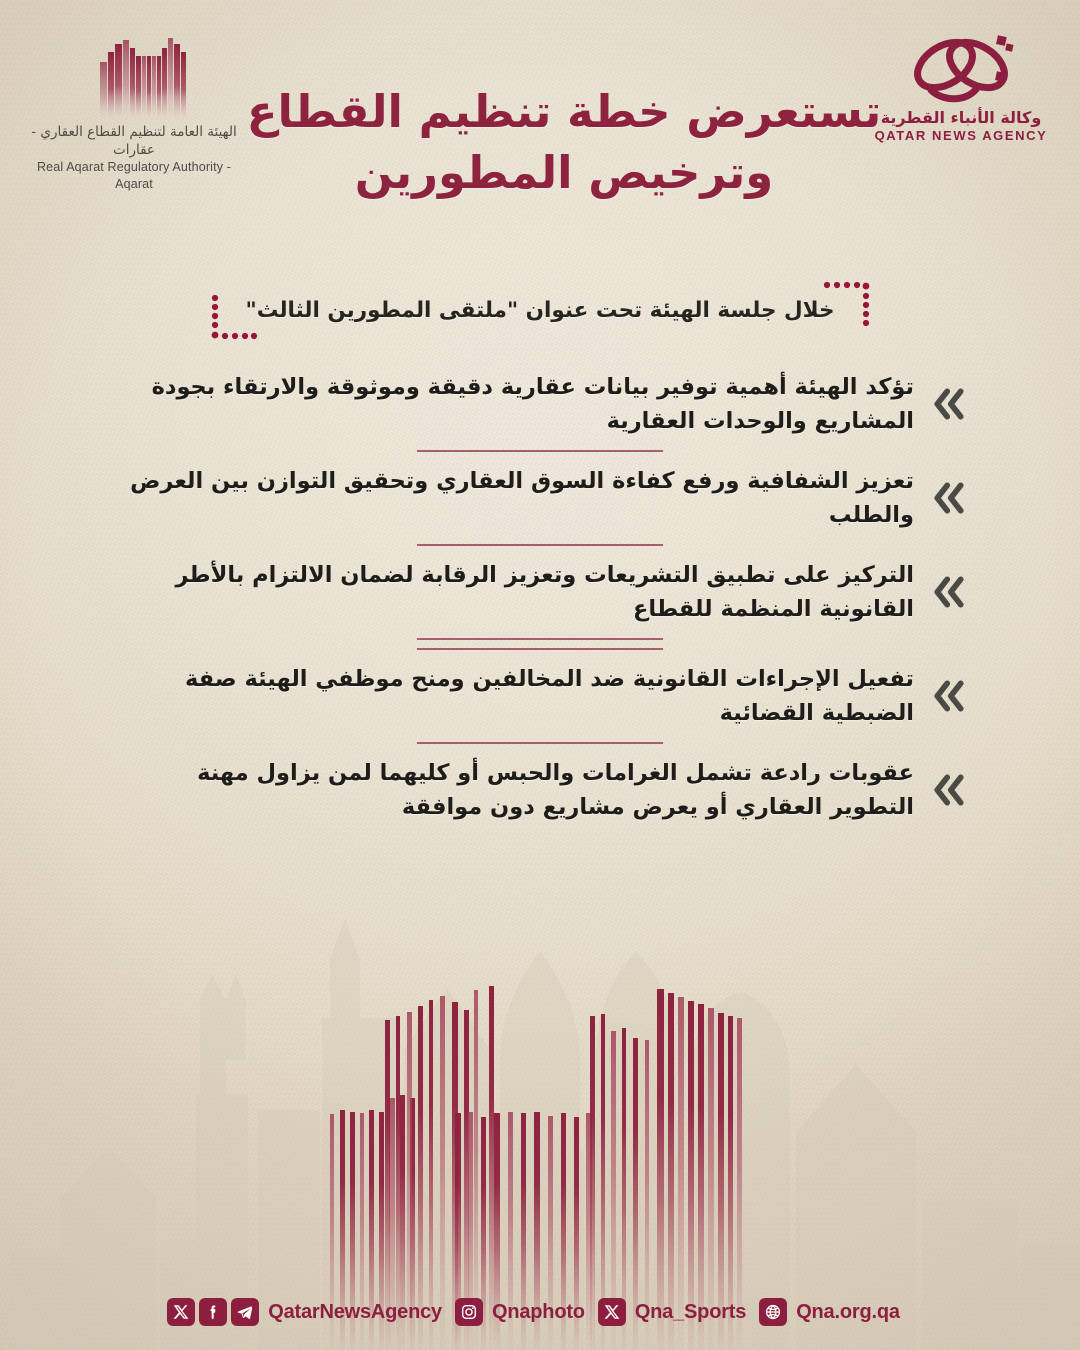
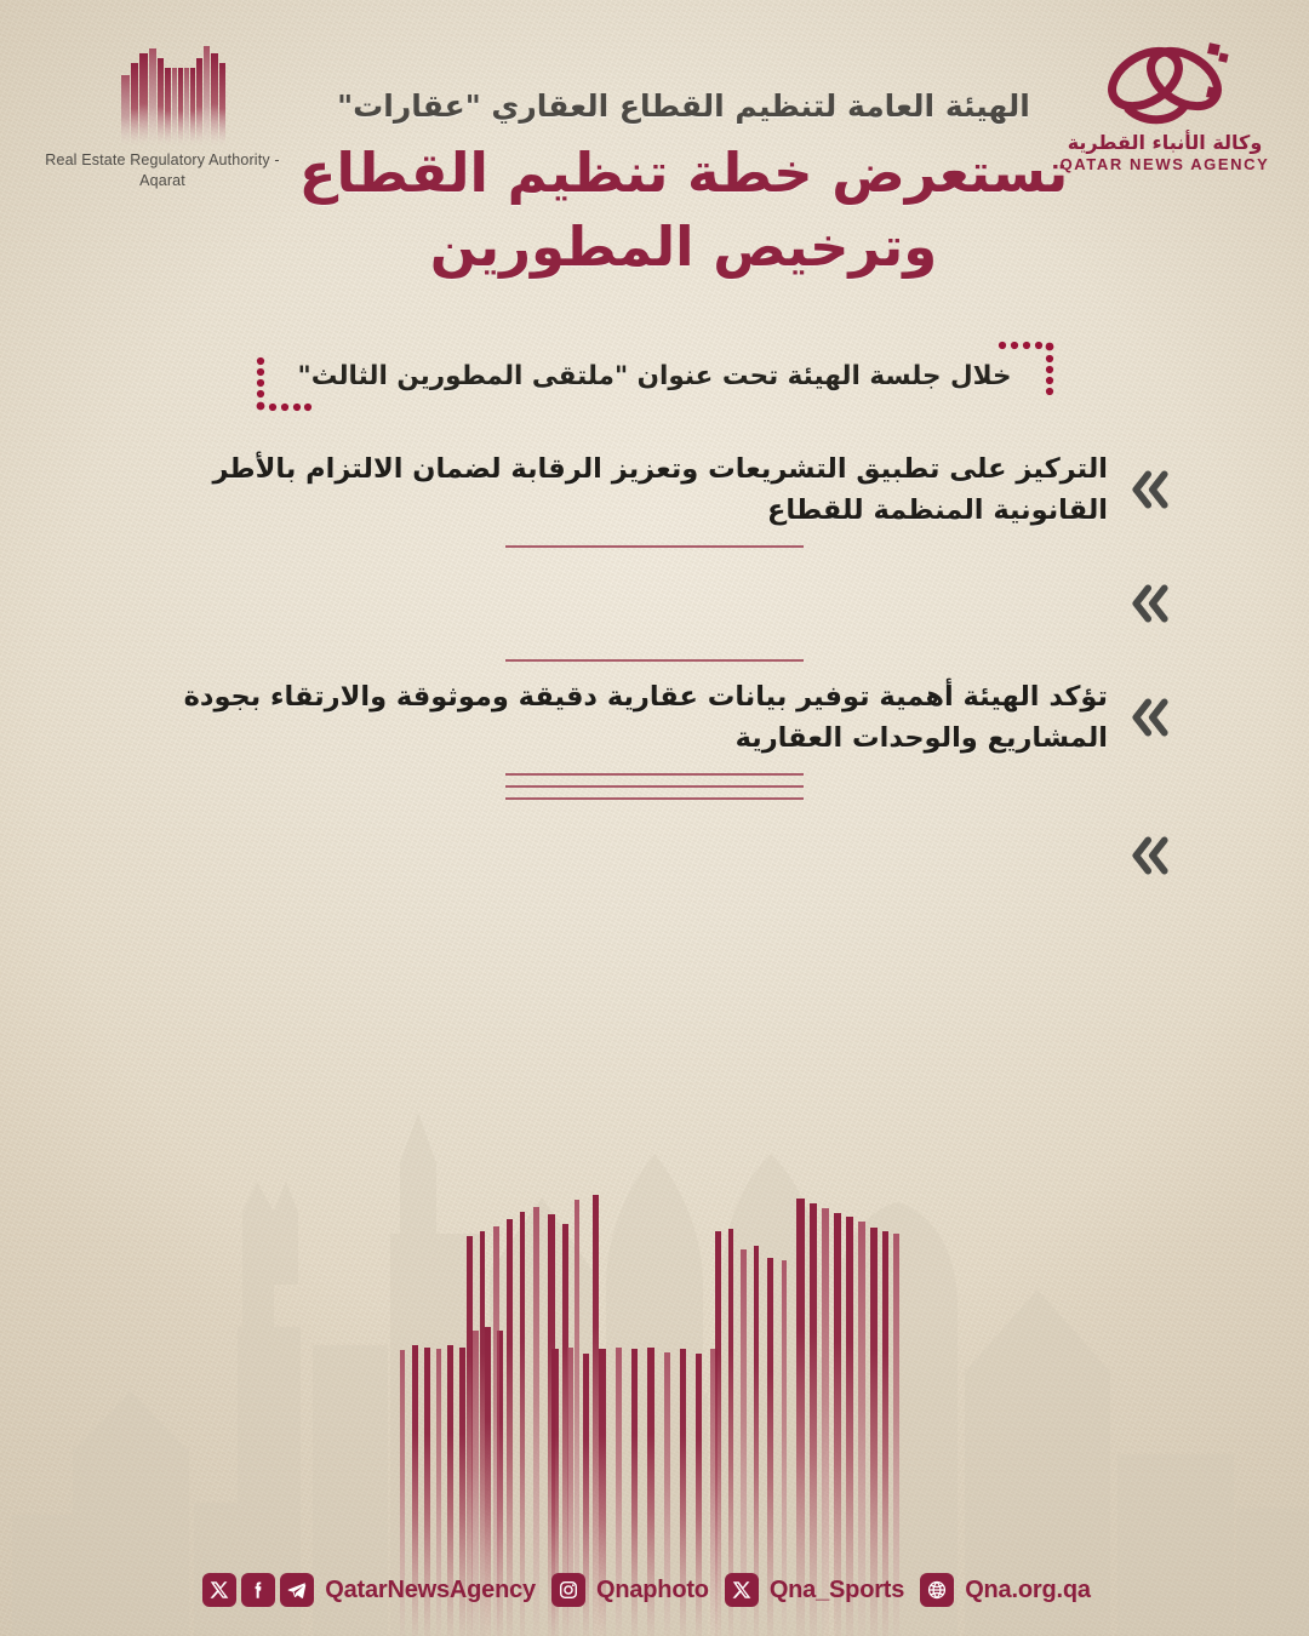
- الهيئة العامة لتنظيم القطاع العقاري - عقارات
- Real Aqarat Regulatory Authority - Aqarat
+ Real Estate Regulatory Authority - Aqarat
  وكالة الأنباء القطرية
  QATAR NEWS AGENCY
+ الهيئة العامة لتنظيم القطاع العقاري "عقارات"
  تستعرض خطة تنظيم القطاع
  وترخيص المطورين
  خلال جلسة الهيئة تحت عنوان "ملتقى المطورين الثالث"
- تؤكد الهيئة أهمية توفير بيانات عقارية دقيقة وموثوقة والارتقاء بجودة المشاريع والوحدات العقارية
+ التركيز على تطبيق التشريعات وتعزيز الرقابة لضمان الالتزام بالأطر القانونية المنظمة للقطاع
- تعزيز الشفافية ورفع كفاءة السوق العقاري وتحقيق التوازن بين العرض والطلب
- التركيز على تطبيق التشريعات وتعزيز الرقابة لضمان الالتزام بالأطر القانونية المنظمة للقطاع
+ تؤكد الهيئة أهمية توفير بيانات عقارية دقيقة وموثوقة والارتقاء بجودة المشاريع والوحدات العقارية
- تفعيل الإجراءات القانونية ضد المخالفين ومنح موظفي الهيئة صفة الضبطية القضائية
- عقوبات رادعة تشمل الغرامات والحبس أو كليهما لمن يزاول مهنة التطوير العقاري أو يعرض مشاريع دون موافقة
  QatarNewsAgency
  Qnaphoto
  Qna_Sports
  Qna.org.qa
